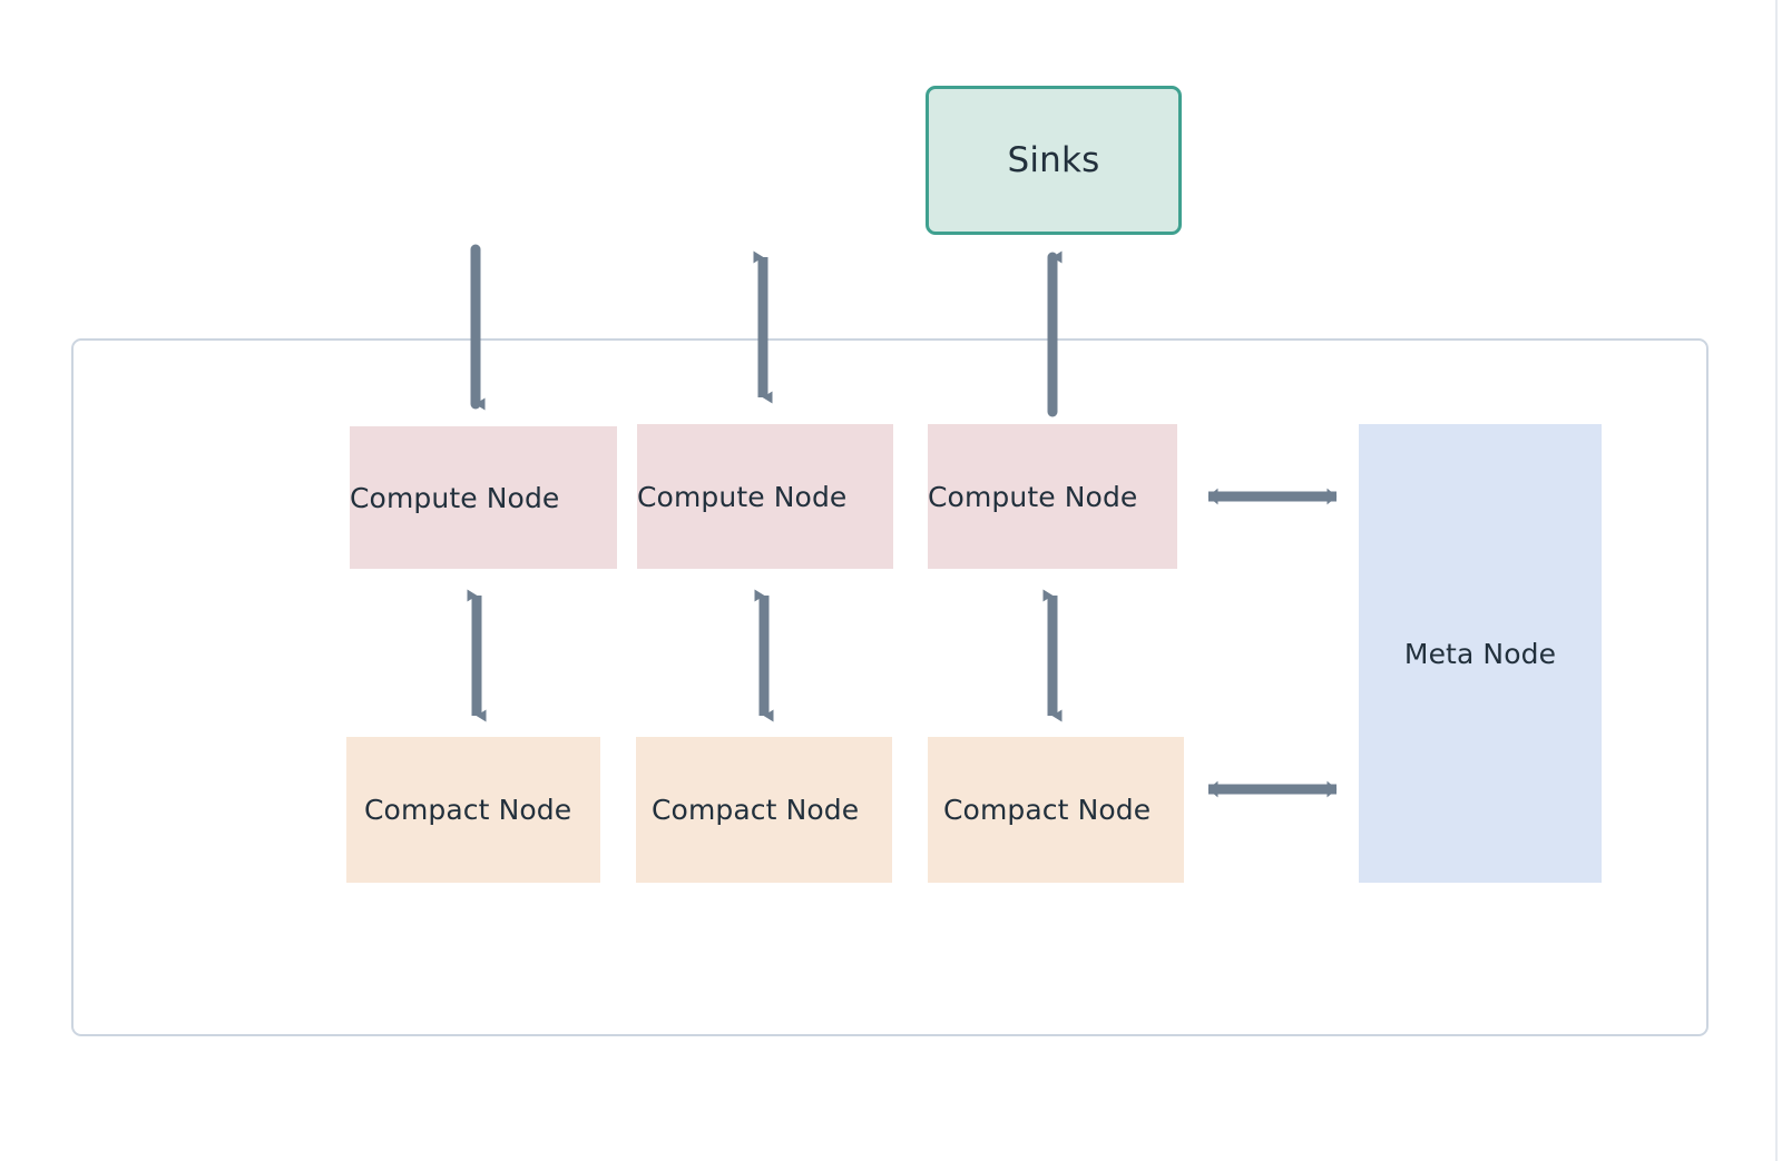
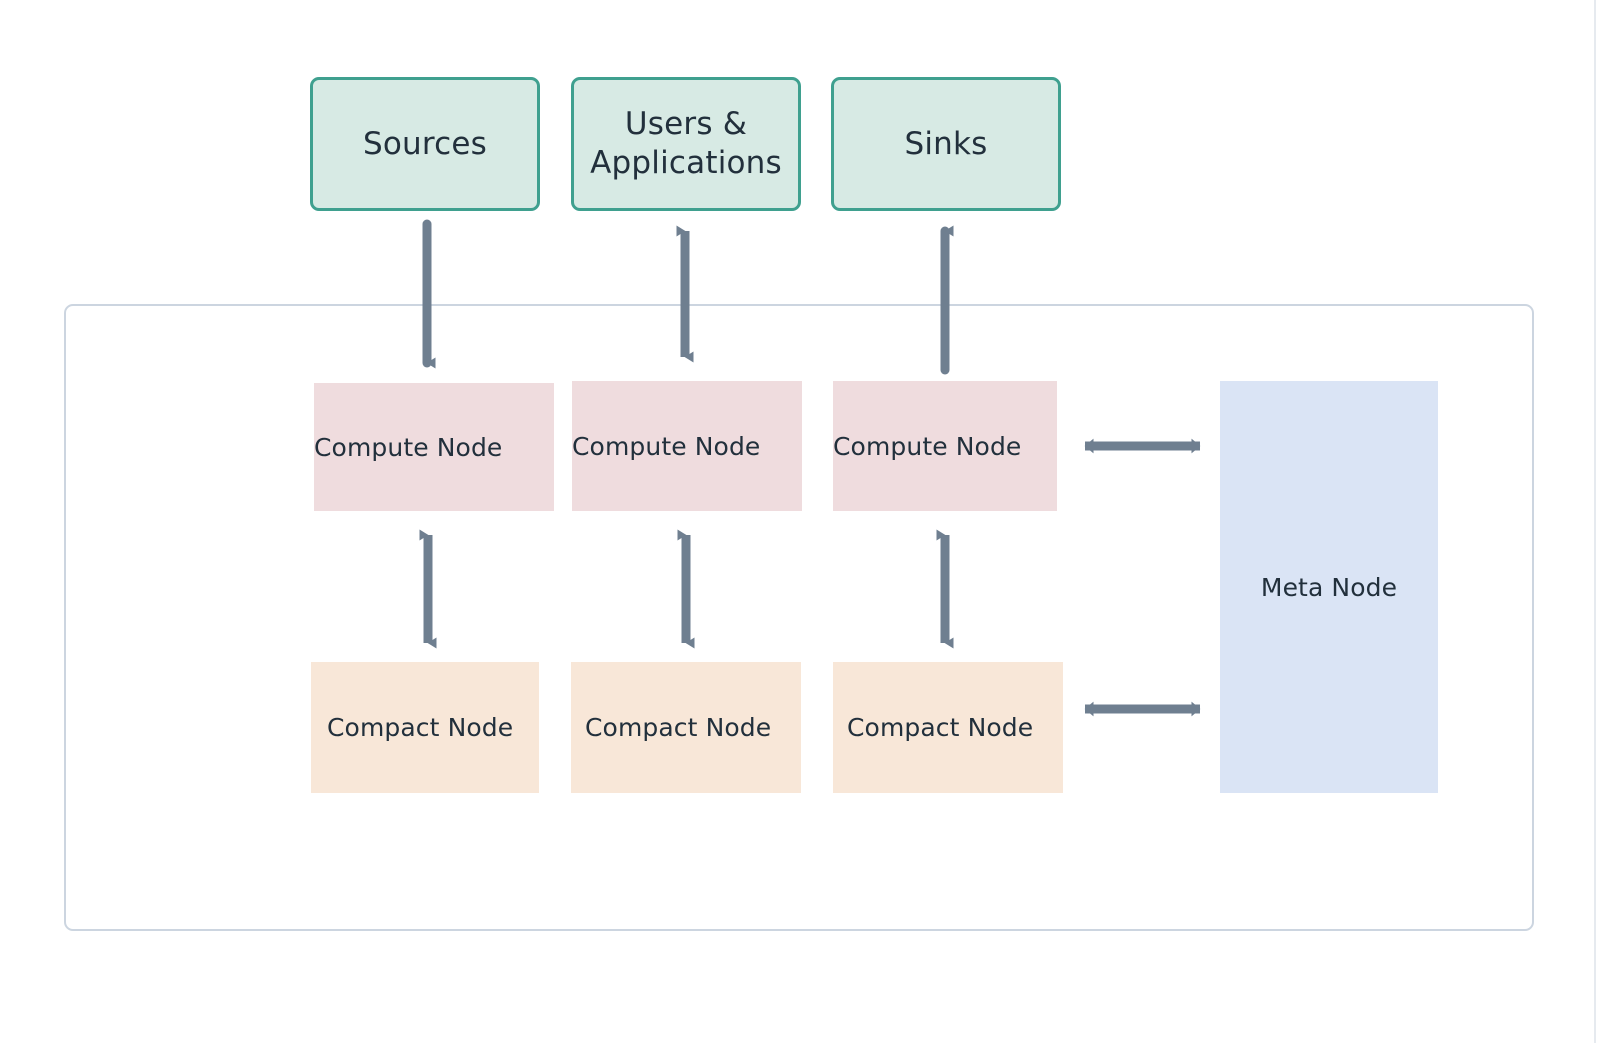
+ Sources
+ Users &
+ Applications
  Sinks
  Compute Node
  Compute Node
  Compute Node
  Compact Node
  Compact Node
  Compact Node
  Meta Node
